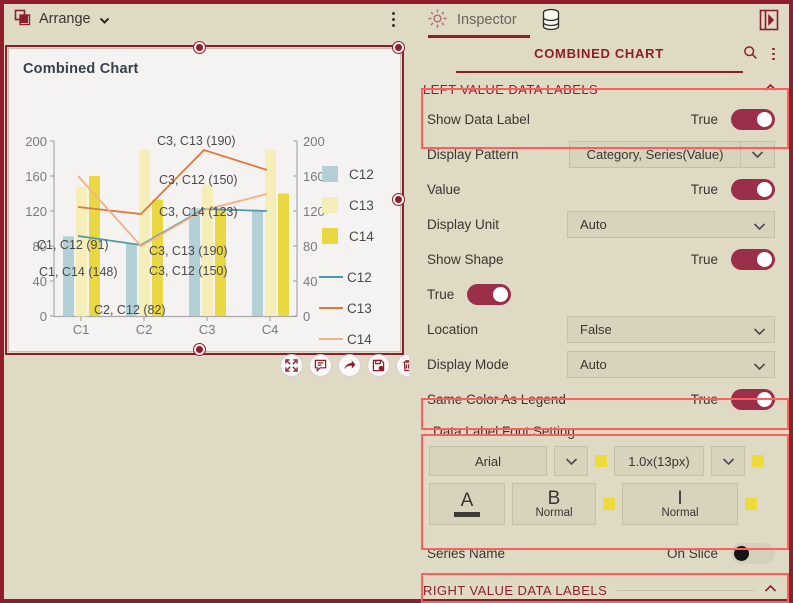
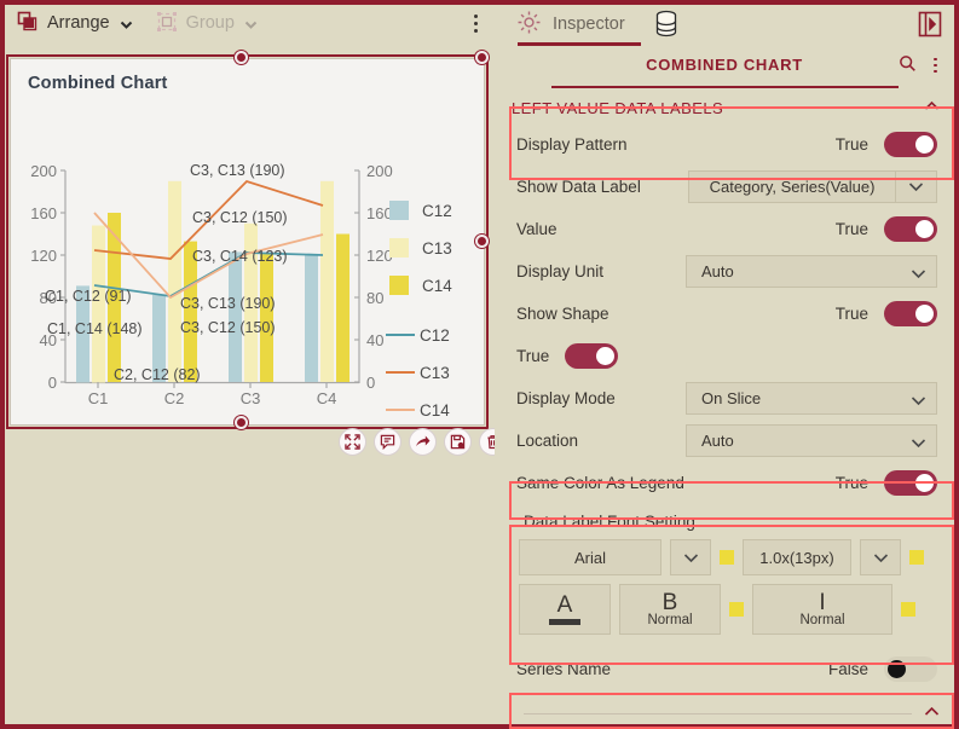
  Arrange
+ Group
  Combined Chart
  200
  160
  120
  80
  40
  0
  200
  160
  120
  80
  40
  0
  C1
  C2
  C3
  C4
  C3, C13 (190)
  C3, C12 (150)
  C3, C14 (123)
  C1, C12 (91)
  C1, C14 (148)
  C3, C13 (190)
  C3, C12 (150)
  C2, C12 (82)
  C12
  C13
  C14
  C12
  C13
  C14
  Inspector
  COMBINED CHART
  LEFT VALUE DATA LABELS
- Show Data Label
+ Display Pattern
  True
- Display Pattern
+ Show Data Label
  Category, Series(Value)
  Value
  True
  Display Unit
  Auto
  Show Shape
  True
  True
- Location
+ Display Mode
- False
+ On Slice
- Display Mode
+ Location
  Auto
  Same Color As Legend
  True
  Data Label Font Setting
  Arial
  1.0x(13px)
  A
  B
  Normal
  I
  Normal
  Series Name
- On Slice
+ False
- RIGHT VALUE DATA LABELS
